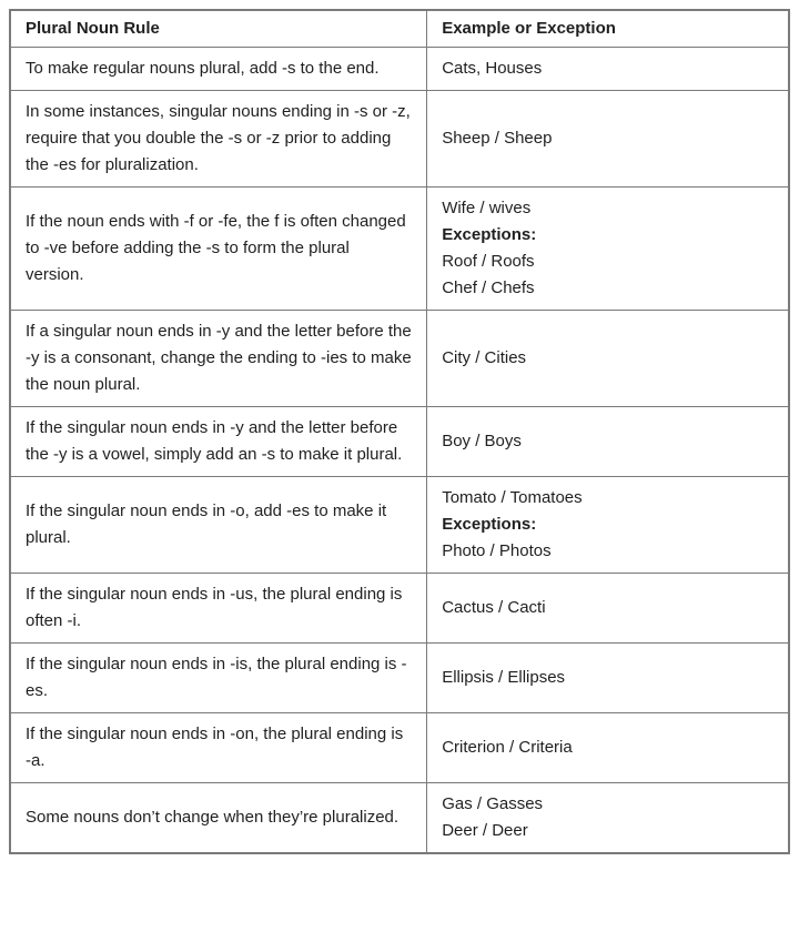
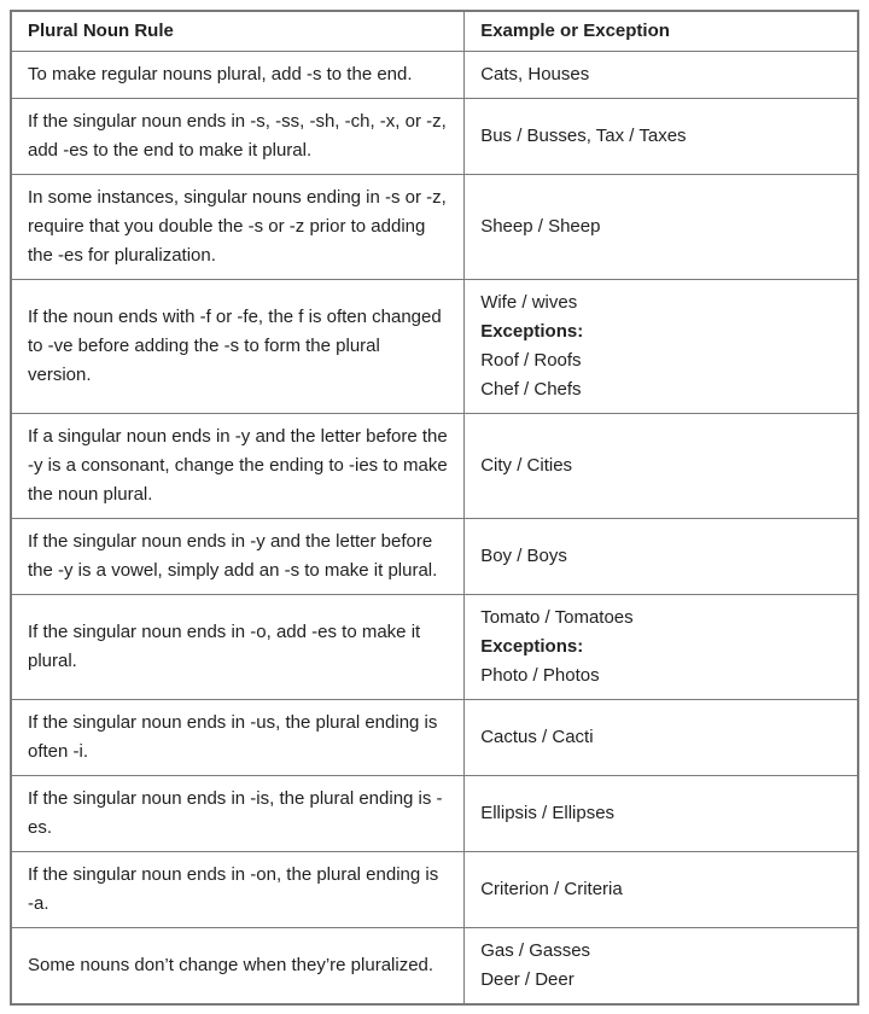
  Plural Noun Rule	Example or Exception
  To make regular nouns plural, add -s to the end.	Cats, Houses
+ If the singular noun ends in -s, -ss, -sh, -ch, -x, or -z, add -es to the end to make it plural.	Bus / Busses, Tax / Taxes
  In some instances, singular nouns ending in -s or -z, require that you double the -s or -z prior to adding the -es for pluralization.	Sheep / Sheep
  If the noun ends with -f or -fe, the f is often changed to -ve before adding the -s to form the plural version.	Wife / wivesExceptions:Roof / RoofsChef / Chefs
  If a singular noun ends in -y and the letter before the -y is a consonant, change the ending to -ies to make the noun plural.	City / Cities
  If the singular noun ends in -y and the letter before the -y is a vowel, simply add an -s to make it plural.	Boy / Boys
  If the singular noun ends in -o, add -es to make it plural.	Tomato / TomatoesExceptions:Photo / Photos
  If the singular noun ends in -us, the plural ending is often -i.	Cactus / Cacti
  If the singular noun ends in -is, the plural ending is -es.	Ellipsis / Ellipses
  If the singular noun ends in -on, the plural ending is -a.	Criterion / Criteria
  Some nouns don’t change when they’re pluralized.	Gas / GassesDeer / Deer
